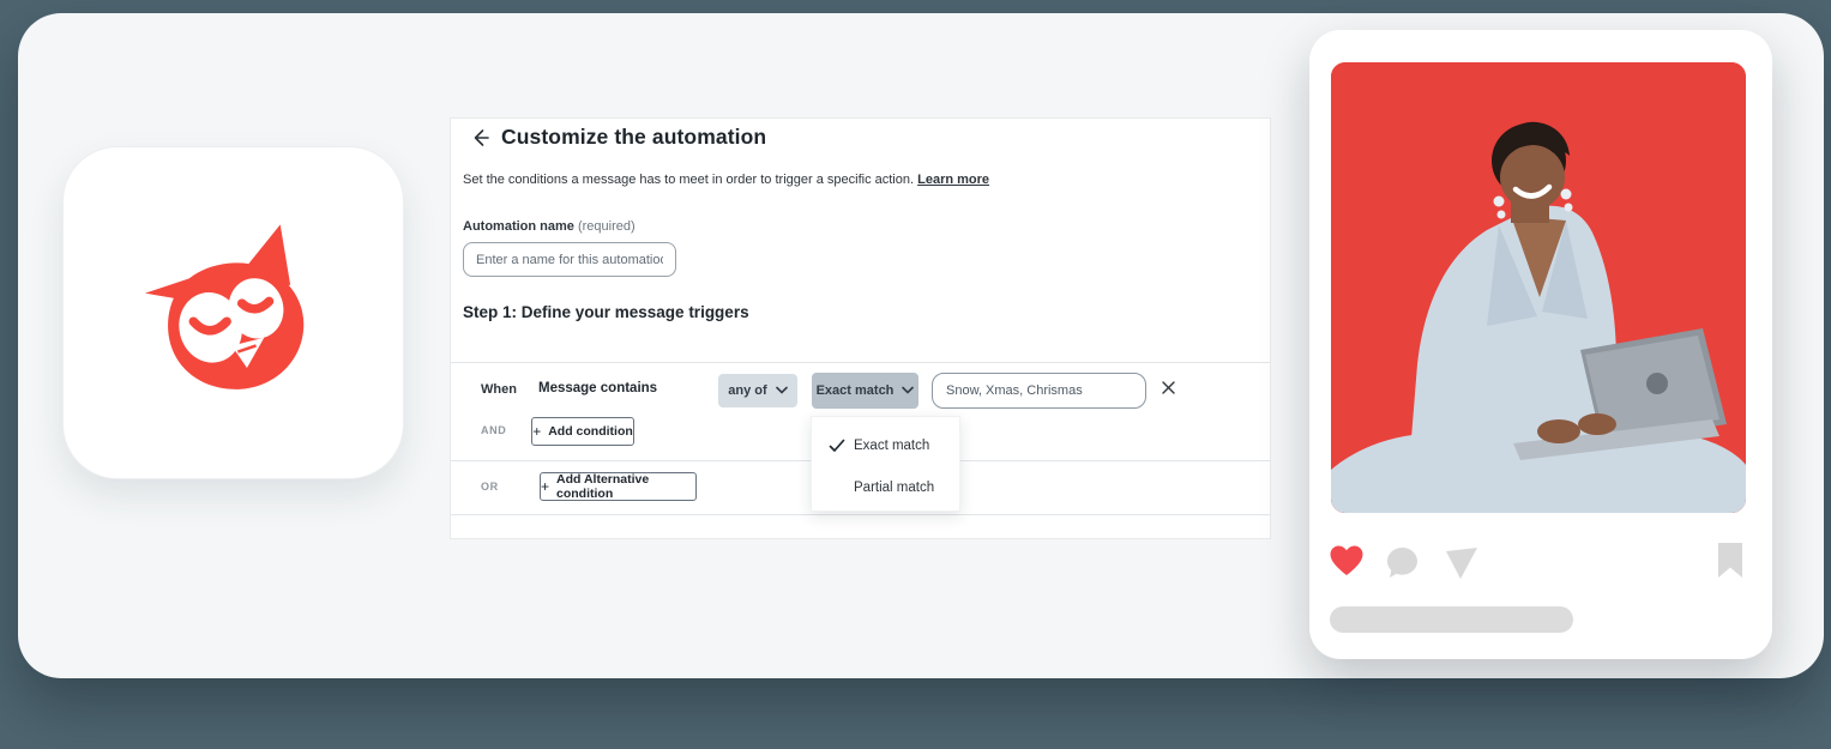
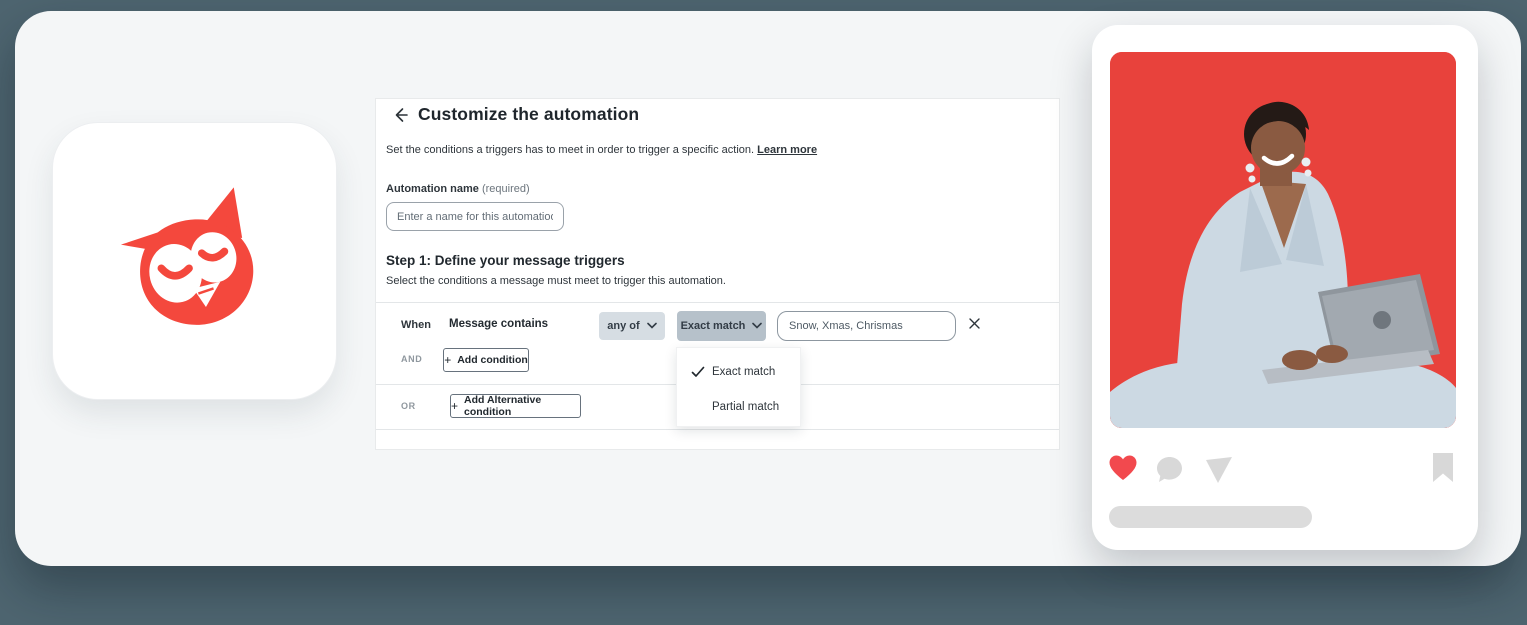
  Customize the automation
- Set the conditions a message has to meet in order to trigger a specific action. Learn more
+ Set the conditions a triggers has to meet in order to trigger a specific action. Learn more
  Automation name (required)
  Enter a name for this automatio
  Step 1: Define your message triggers
+ Select the conditions a message must meet to trigger this automation.
  When
  Message contains
  any of
  Exact match
  Snow, Xmas, Chrismas
  AND
  +
  Add condition
  OR
  +
  Add Alternative condition
  Exact match
  Partial match
